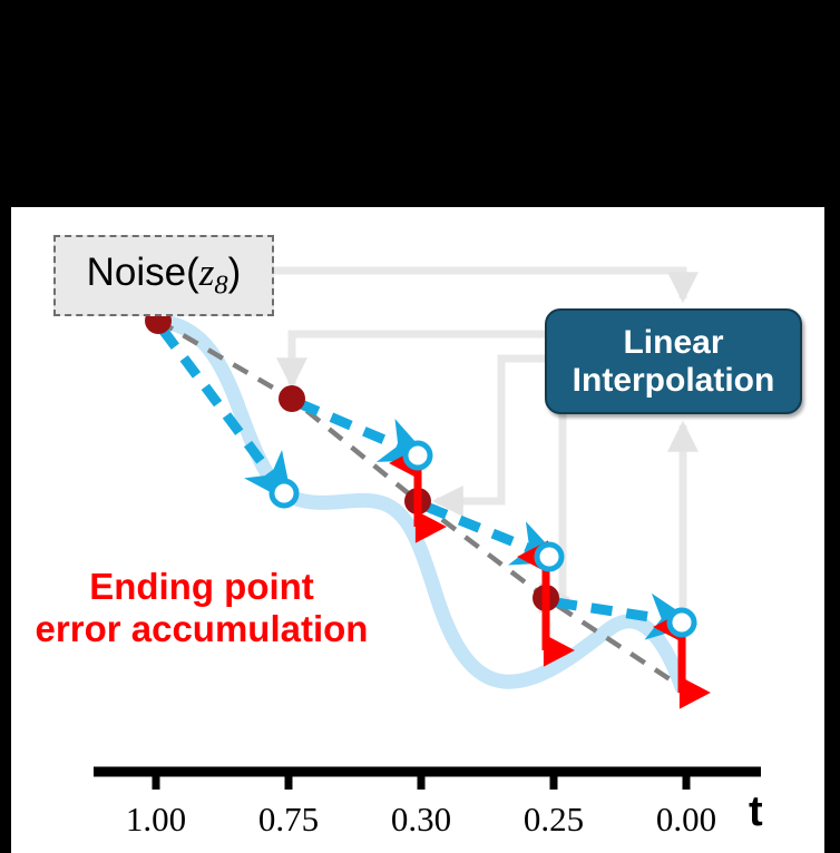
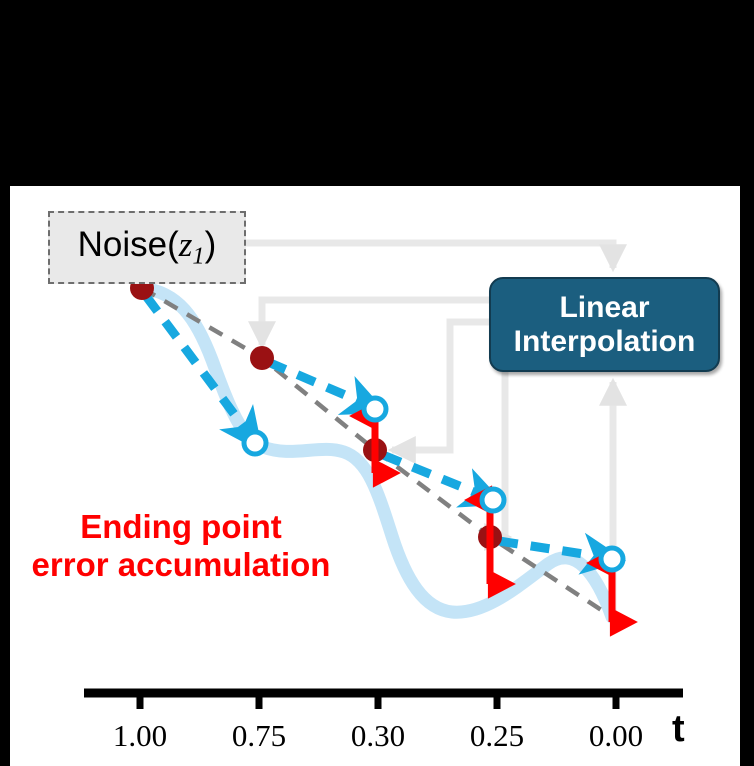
- Noise(z8)
+ Noise(z1)
  Linear
  Interpolation
  Ending point
  error accumulation
  1.00
  0.75
  0.30
  0.25
  0.00
  t
